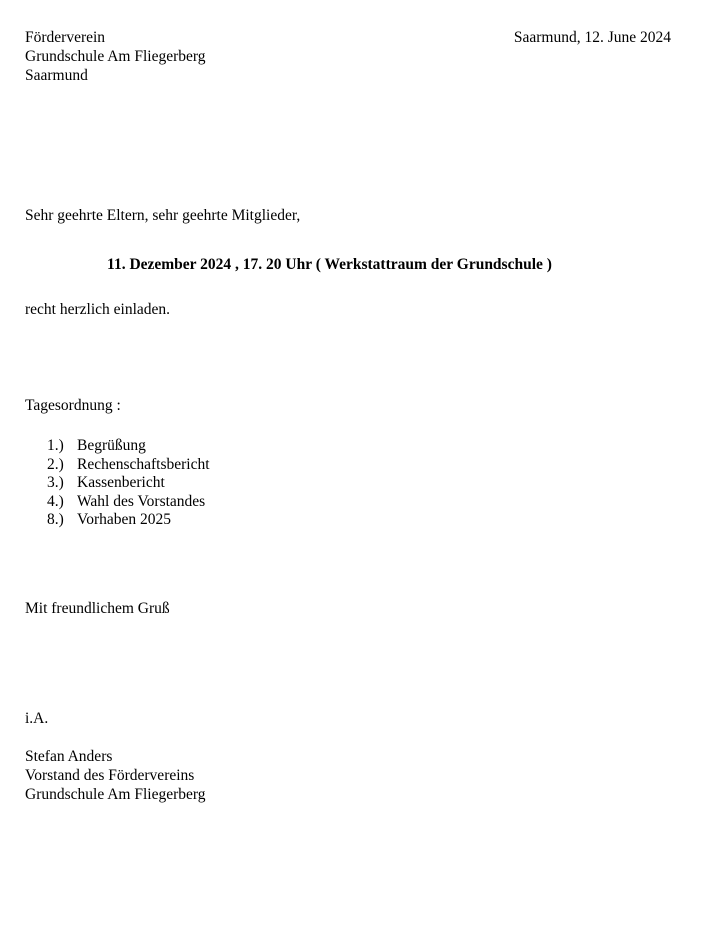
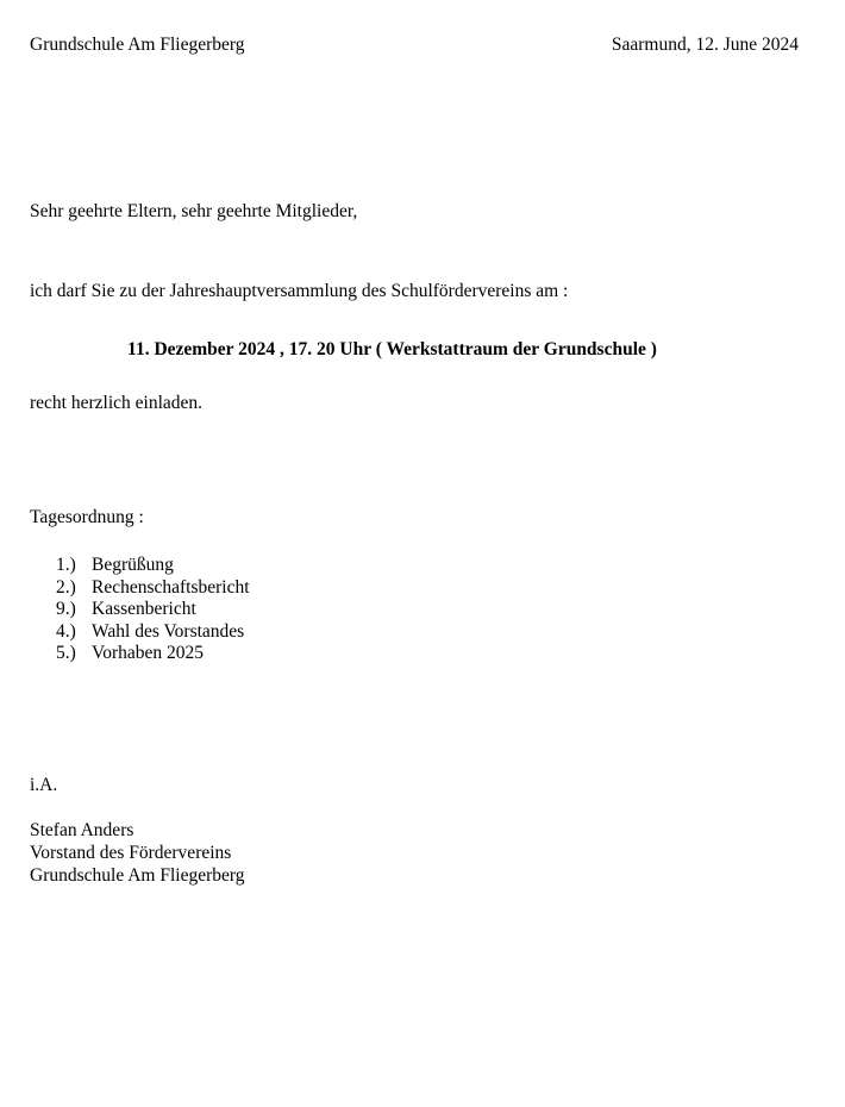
- Förderverein
  Grundschule Am Fliegerberg
- Saarmund
  Saarmund, 12. June 2024
  Sehr geehrte Eltern, sehr geehrte Mitglieder,
+ ich darf Sie zu der Jahreshauptversammlung des Schulfördervereins am :
  11. Dezember 2024 , 17. 20 Uhr ( Werkstattraum der Grundschule )
  recht herzlich einladen.
  Tagesordnung :
  1.)
  Begrüßung
  2.)
  Rechenschaftsbericht
- 3.)
+ 9.)
  Kassenbericht
  4.)
  Wahl des Vorstandes
- 8.)
+ 5.)
  Vorhaben 2025
- Mit freundlichem Gruß
  i.A.
  Stefan Anders
  Vorstand des Fördervereins
  Grundschule Am Fliegerberg
